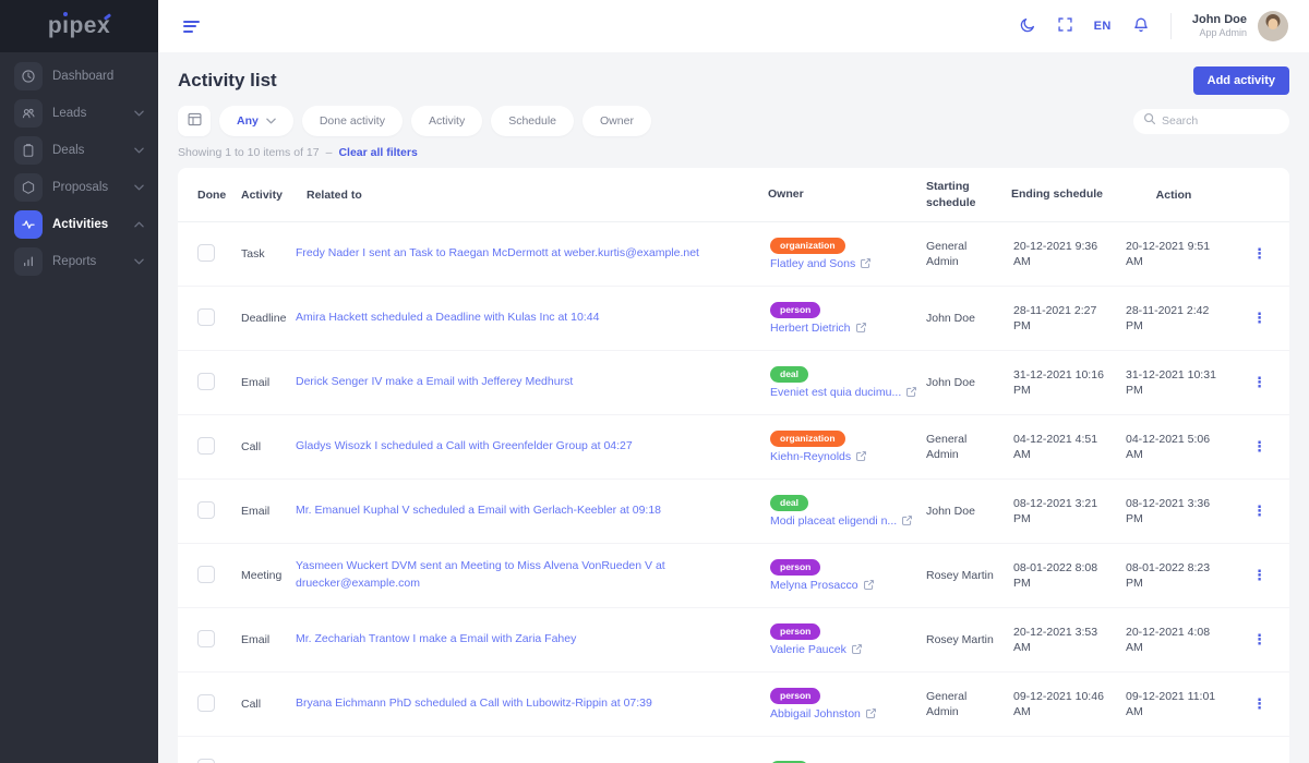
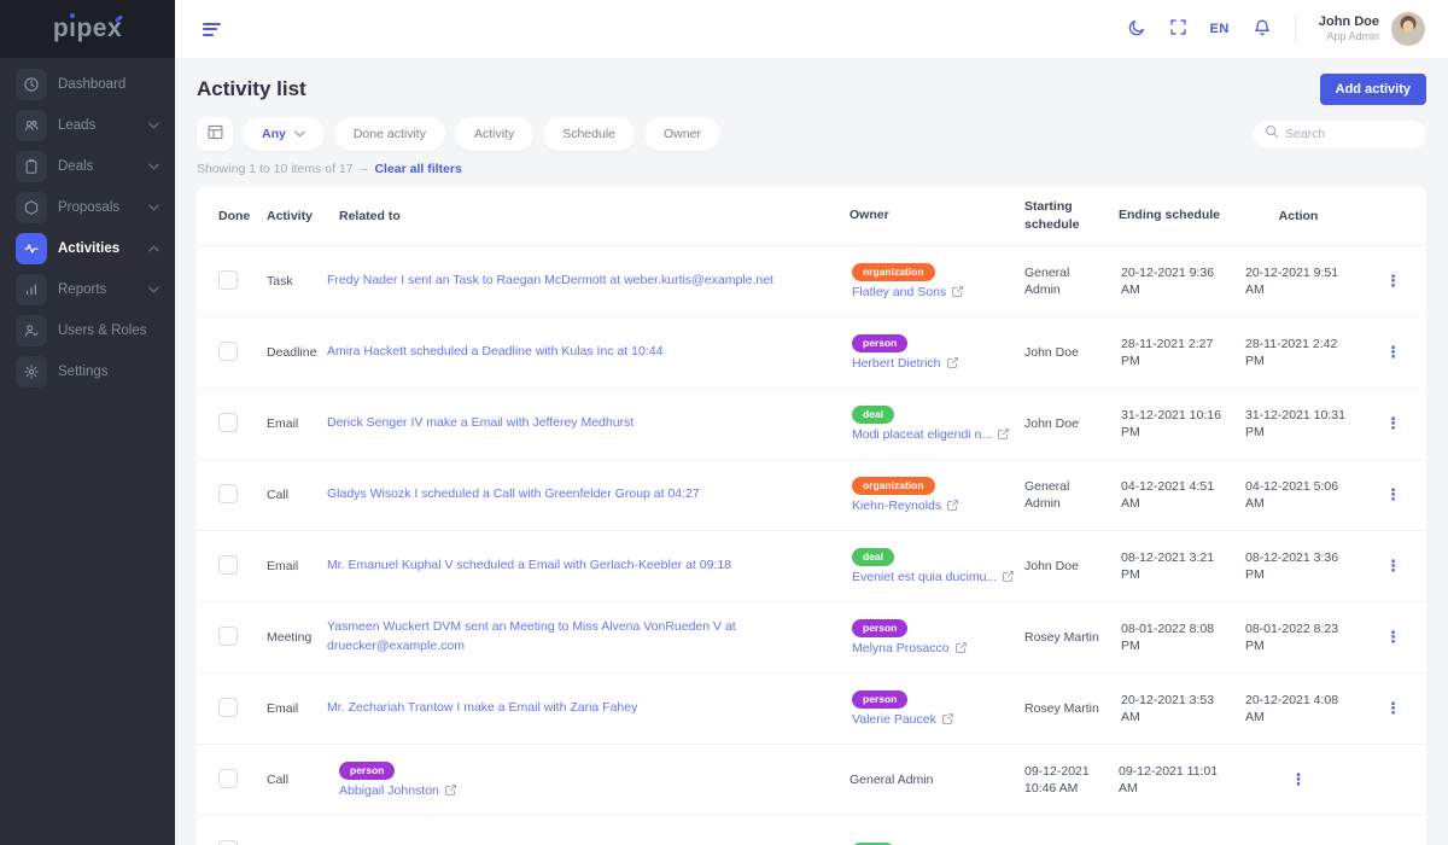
  pıpex
  Dashboard
  Leads
  Deals
  Proposals
  Activities
  Reports
+ Users & Roles
+ Settings
  EN
  John Doe
  App Admin
  Activity list
  Add activity
  Any
  Done activity
  Activity
  Schedule
  Owner
  Search
  Showing 1 to 10 items of 17
  –
  Clear all filters
  Done
  Activity
  Related to
  Owner
  Starting schedule
  Ending schedule
  Action
  Task
  Fredy Nader I sent an Task to Raegan McDermott at weber.kurtis@example.net
  organization
  Flatley and Sons
  General Admin
  20-12-2021 9:36 AM
  20-12-2021 9:51 AM
  ⋮
  Deadline
  Amira Hackett scheduled a Deadline with Kulas Inc at 10:44
  person
  Herbert Dietrich
  John Doe
  28-11-2021 2:27 PM
  28-11-2021 2:42 PM
  ⋮
  Email
  Derick Senger IV make a Email with Jefferey Medhurst
  deal
- Eveniet est quia ducimu...
+ Modi placeat eligendi n...
  John Doe
  31-12-2021 10:16 PM
  31-12-2021 10:31 PM
  ⋮
  Call
  Gladys Wisozk I scheduled a Call with Greenfelder Group at 04:27
  organization
  Kiehn-Reynolds
  General Admin
  04-12-2021 4:51 AM
  04-12-2021 5:06 AM
  ⋮
  Email
  Mr. Emanuel Kuphal V scheduled a Email with Gerlach-Keebler at 09:18
  deal
- Modi placeat eligendi n...
+ Eveniet est quia ducimu...
  John Doe
  08-12-2021 3:21 PM
  08-12-2021 3:36 PM
  ⋮
  Meeting
  Yasmeen Wuckert DVM sent an Meeting to Miss Alvena VonRueden V at druecker@example.com
  person
  Melyna Prosacco
  Rosey Martin
  08-01-2022 8:08 PM
  08-01-2022 8:23 PM
  ⋮
  Email
  Mr. Zechariah Trantow I make a Email with Zaria Fahey
  person
  Valerie Paucek
  Rosey Martin
  20-12-2021 3:53 AM
  20-12-2021 4:08 AM
  ⋮
  Call
- Bryana Eichmann PhD scheduled a Call with Lubowitz-Rippin at 07:39
  person
  Abbigail Johnston
  General Admin
  09-12-2021 10:46 AM
  09-12-2021 11:01 AM
  ⋮
